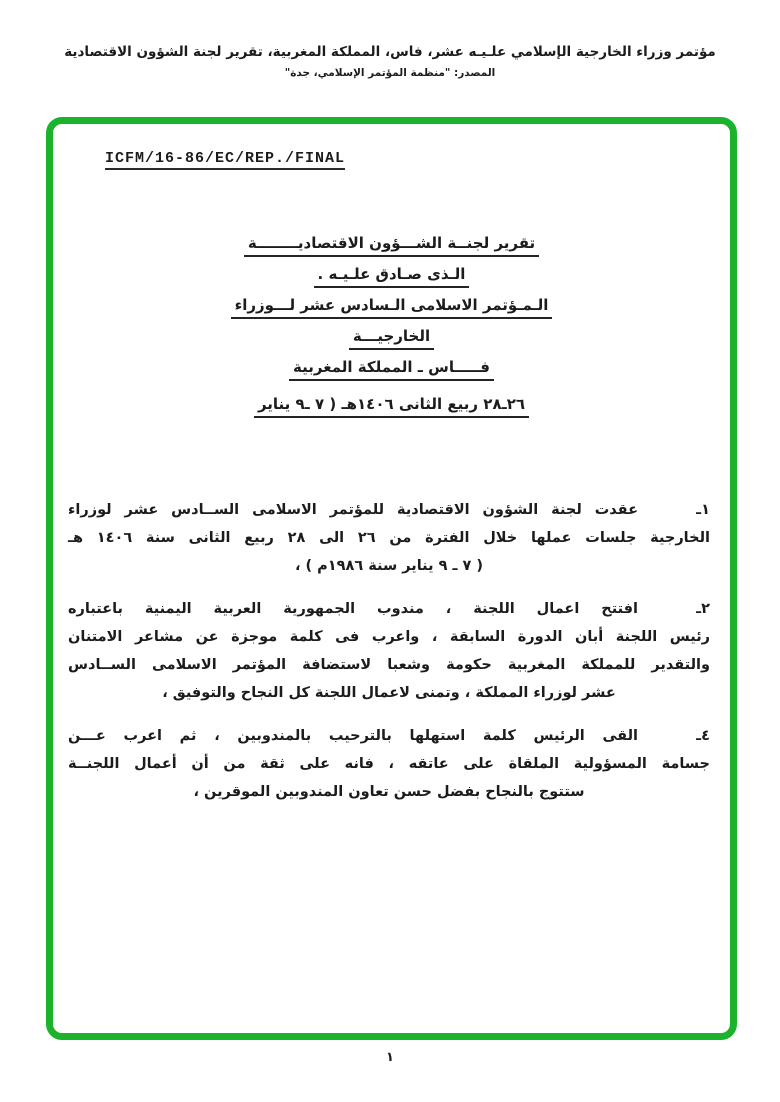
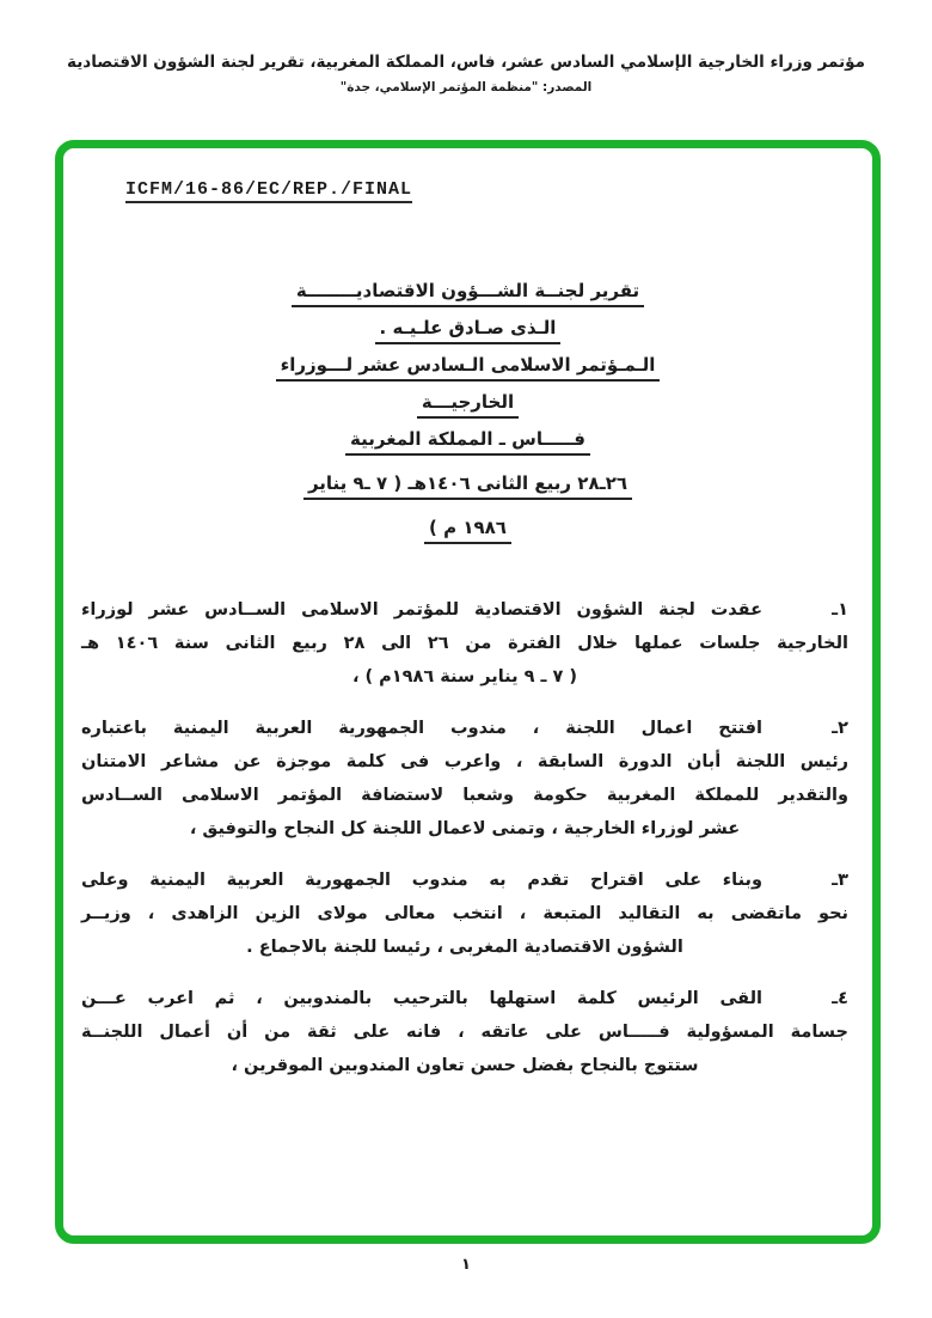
- مؤتمر وزراء الخارجية الإسلامي علـيـه عشر، فاس، المملكة المغربية، تقرير لجنة الشؤون الاقتصادية
+ مؤتمر وزراء الخارجية الإسلامي السادس عشر، فاس، المملكة المغربية، تقرير لجنة الشؤون الاقتصادية
  المصدر: "منظمة المؤتمر الإسلامي، جدة"
  ICFM/16-86/EC/REP./FINAL
  تقرير لجنــة الشـــؤون الاقتصاديــــــــة
  الـذى صـادق علـيـه .
  الـمـؤتمر الاسلامى الـسادس عشر لـــوزراء
  الخارجيـــة
  فـــــاس ـ المملكة المغربية
  ٢٦ـ٢٨ ربيع الثانى ١٤٠٦هـ ( ٧ ـ٩ يناير
+ ١٩٨٦ م )
  ١ـ
  عقدت لجنة الشؤون الاقتصادية للمؤتمر الاسلامى الســادس عشر لوزراء
  الخارجية جلسات عملها خلال الفترة من ٢٦ الى ٢٨ ربيع الثانى سنة ١٤٠٦ هـ
  ( ٧ ـ ٩ يناير سنة ١٩٨٦م ) ،
  ٢ـ
  افتتح اعمال اللجنة ، مندوب الجمهورية العربية اليمنية باعتباره
  رئيس اللجنة أبان الدورة السابقة ، واعرب فى كلمة موجزة عن مشاعر الامتنان
  والتقدير للمملكة المغربية حكومة وشعبا لاستضافة المؤتمر الاسلامى الســادس
- عشر لوزراء المملكة ، وتمنى لاعمال اللجنة كل النجاح والتوفيق ،
+ عشر لوزراء الخارجية ، وتمنى لاعمال اللجنة كل النجاح والتوفيق ،
+ ٣ـ
+ وبناء على اقتراح تقدم به مندوب الجمهورية العربية اليمنية وعلى
+ نحو ماتقضى به التقاليد المتبعة ، انتخب معالى مولاى الزين الزاهدى ، وزيــر
+ الشؤون الاقتصادية المغربى ، رئيسا للجنة بالاجماع .
  ٤ـ
  القى الرئيس كلمة استهلها بالترحيب بالمندوبين ، ثم اعرب عـــن
- جسامة المسؤولية الملقاة على عاتقه ، فانه على ثقة من أن أعمال اللجنــة
+ جسامة المسؤولية فـــــاس على عاتقه ، فانه على ثقة من أن أعمال اللجنــة
  ستتوج بالنجاح بفضل حسن تعاون المندوبين الموقرين ،
  ١
